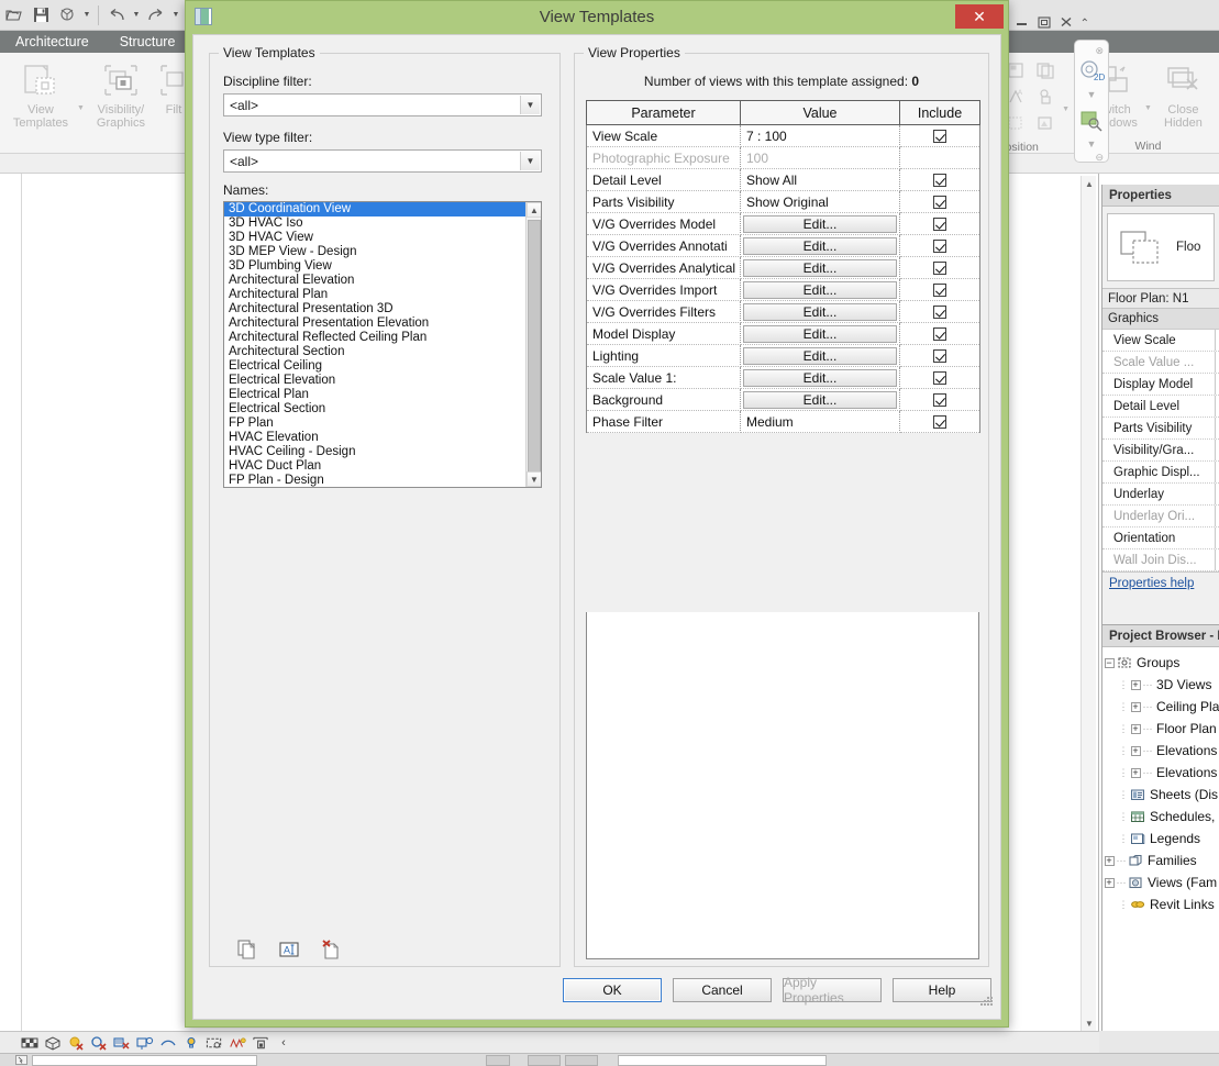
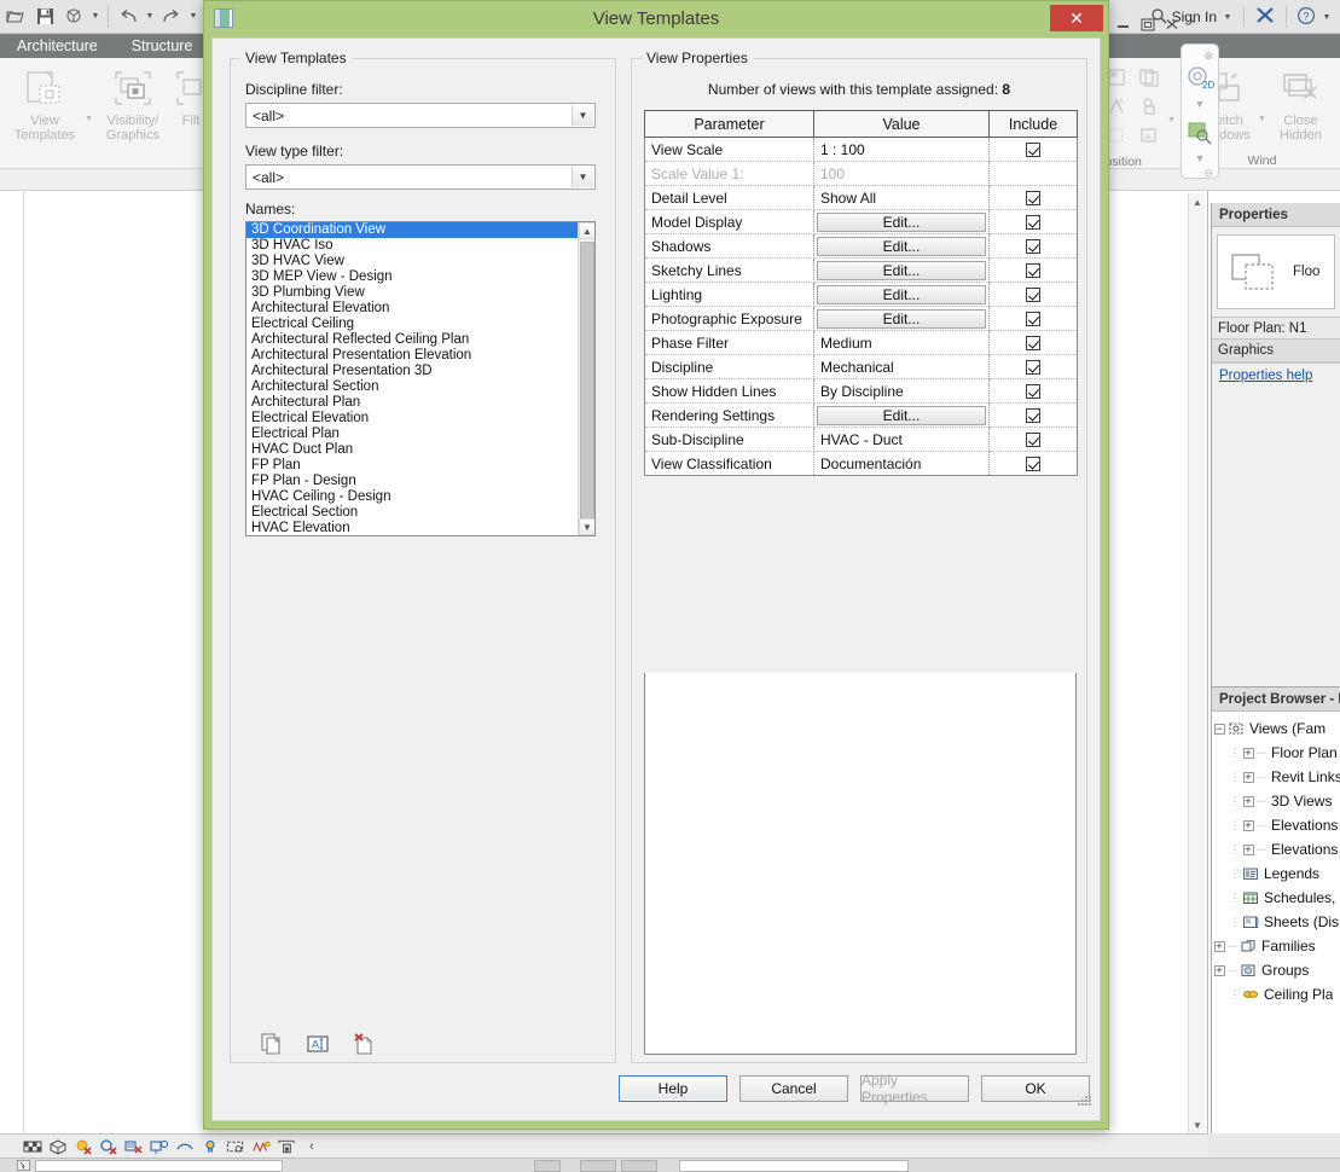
+ Sign In
+ ?
  Architecture
  Structure
  View
  Templates
  Visibility/
  Graphics
  Filt
  Close
  Hidden
  Wind
  ⌃
  ⊗
  2D
  ▼
  ▼
  ⊖
  ▲
  ▼
  Properties
  Floo
  Floor Plan: N1
  Graphics
- View Scale
- Scale Value ...
- Display Model
- Detail Level
- Parts Visibility
- Visibility/Gra...
- Graphic Displ...
- Underlay
- Underlay Ori...
- Orientation
- Wall Join Dis...
  Properties help
  Project Browser -
  −
- Groups
+ Views (Fam
  ⋮
  +
  ⋯
- 3D Views
+ Floor Plan
  ⋮
  +
  ⋯
- Ceiling Pla
+ Revit Links
  ⋮
  +
  ⋯
- Floor Plan
+ 3D Views
  ⋮
  +
  ⋯
  Elevations
  ⋮
  +
  ⋯
  Elevations
  ⋮
- Sheets (Dis
+ Legends
  ⋮
  Schedules,
  ⋮
- Legends
+ Sheets (Dis
  +
  ⋯
  Families
  +
  ⋯
- Views (Fam
+ Groups
  ⋮
- Revit Links
+ Ceiling Pla
  ‹
  View Templates
  ✕
  View Templates
  Discipline filter:
  <all>
  ▼
  View type filter:
  <all>
  ▼
  Names:
  3D Coordination View
  3D HVAC Iso
  3D HVAC View
  3D MEP View - Design
  3D Plumbing View
  Architectural Elevation
- Architectural Plan
+ Electrical Ceiling
- Architectural Presentation 3D
+ Architectural Reflected Ceiling Plan
  Architectural Presentation Elevation
- Architectural Reflected Ceiling Plan
+ Architectural Presentation 3D
  Architectural Section
- Electrical Ceiling
+ Architectural Plan
  Electrical Elevation
  Electrical Plan
- Electrical Section
+ HVAC Duct Plan
  FP Plan
- HVAC Elevation
+ FP Plan - Design
  HVAC Ceiling - Design
- HVAC Duct Plan
+ Electrical Section
- FP Plan - Design
+ HVAC Elevation
  ▲
  ▼
  A
  View Properties
- Number of views with this template assigned: 0
+ Number of views with this template assigned: 8
  Parameter	Value	Include
- View Scale	7 : 100
+ View Scale	1 : 100
- Photographic Exposure	100
+ Scale Value 1:	100
  Detail Level	Show All
- Parts Visibility	Show Original
- V/G Overrides Model	Edit...
- V/G Overrides Annotati	Edit...
- V/G Overrides Analytical	Edit...
- V/G Overrides Import	Edit...
- V/G Overrides Filters	Edit...
  Model Display	Edit...
+ Shadows	Edit...
+ Sketchy Lines	Edit...
  Lighting	Edit...
- Scale Value 1:	Edit...
+ Photographic Exposure	Edit...
- Background	Edit...
  Phase Filter	Medium
+ Discipline	Mechanical
+ Show Hidden Lines	By Discipline
+ Rendering Settings	Edit...
+ Sub-Discipline	HVAC - Duct
+ View Classification	Documentación
- OK
+ Help
  Cancel
  Apply Properties
- Help
+ OK
